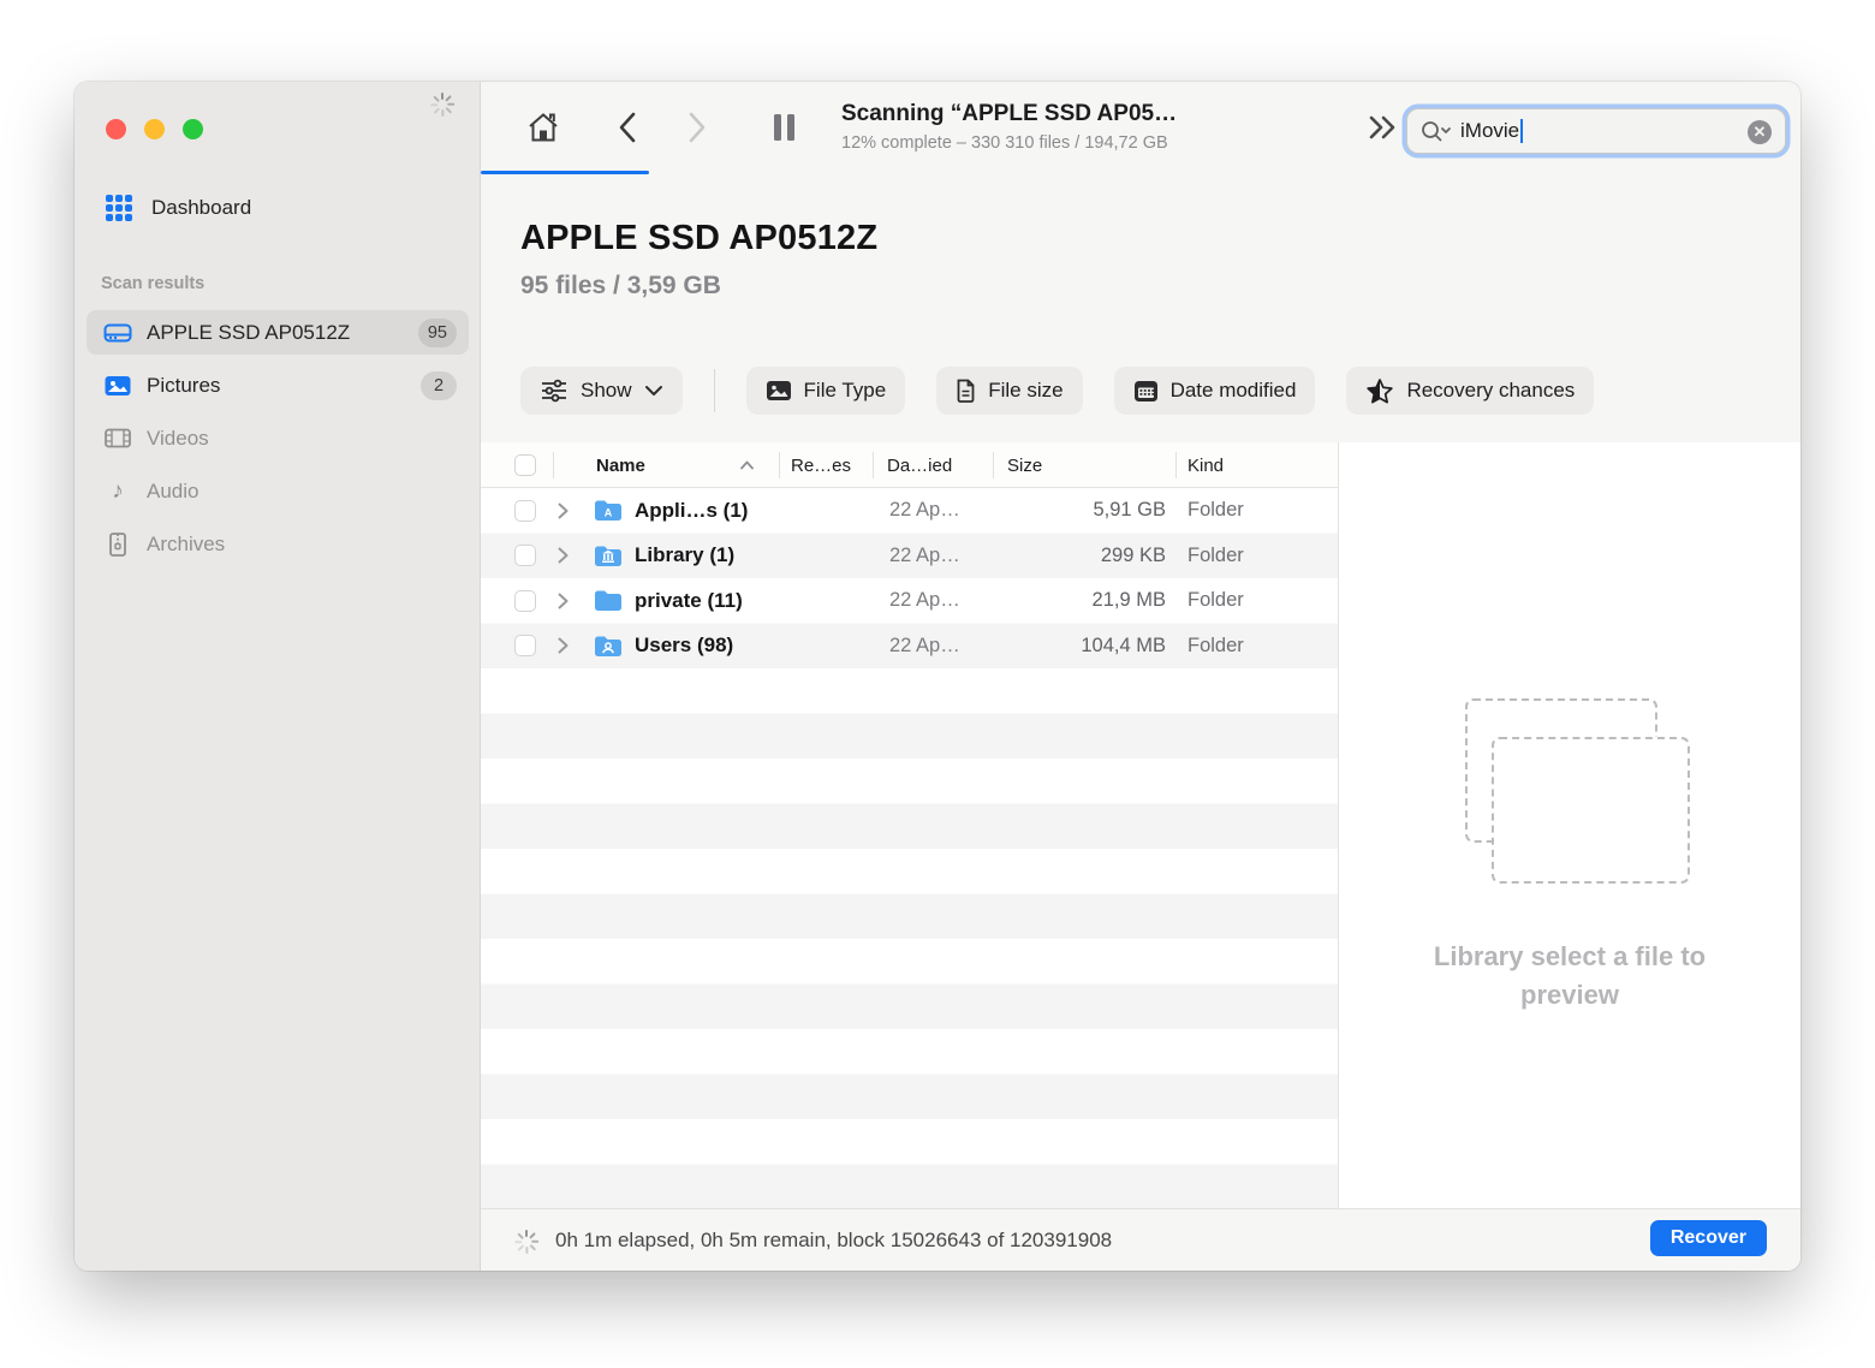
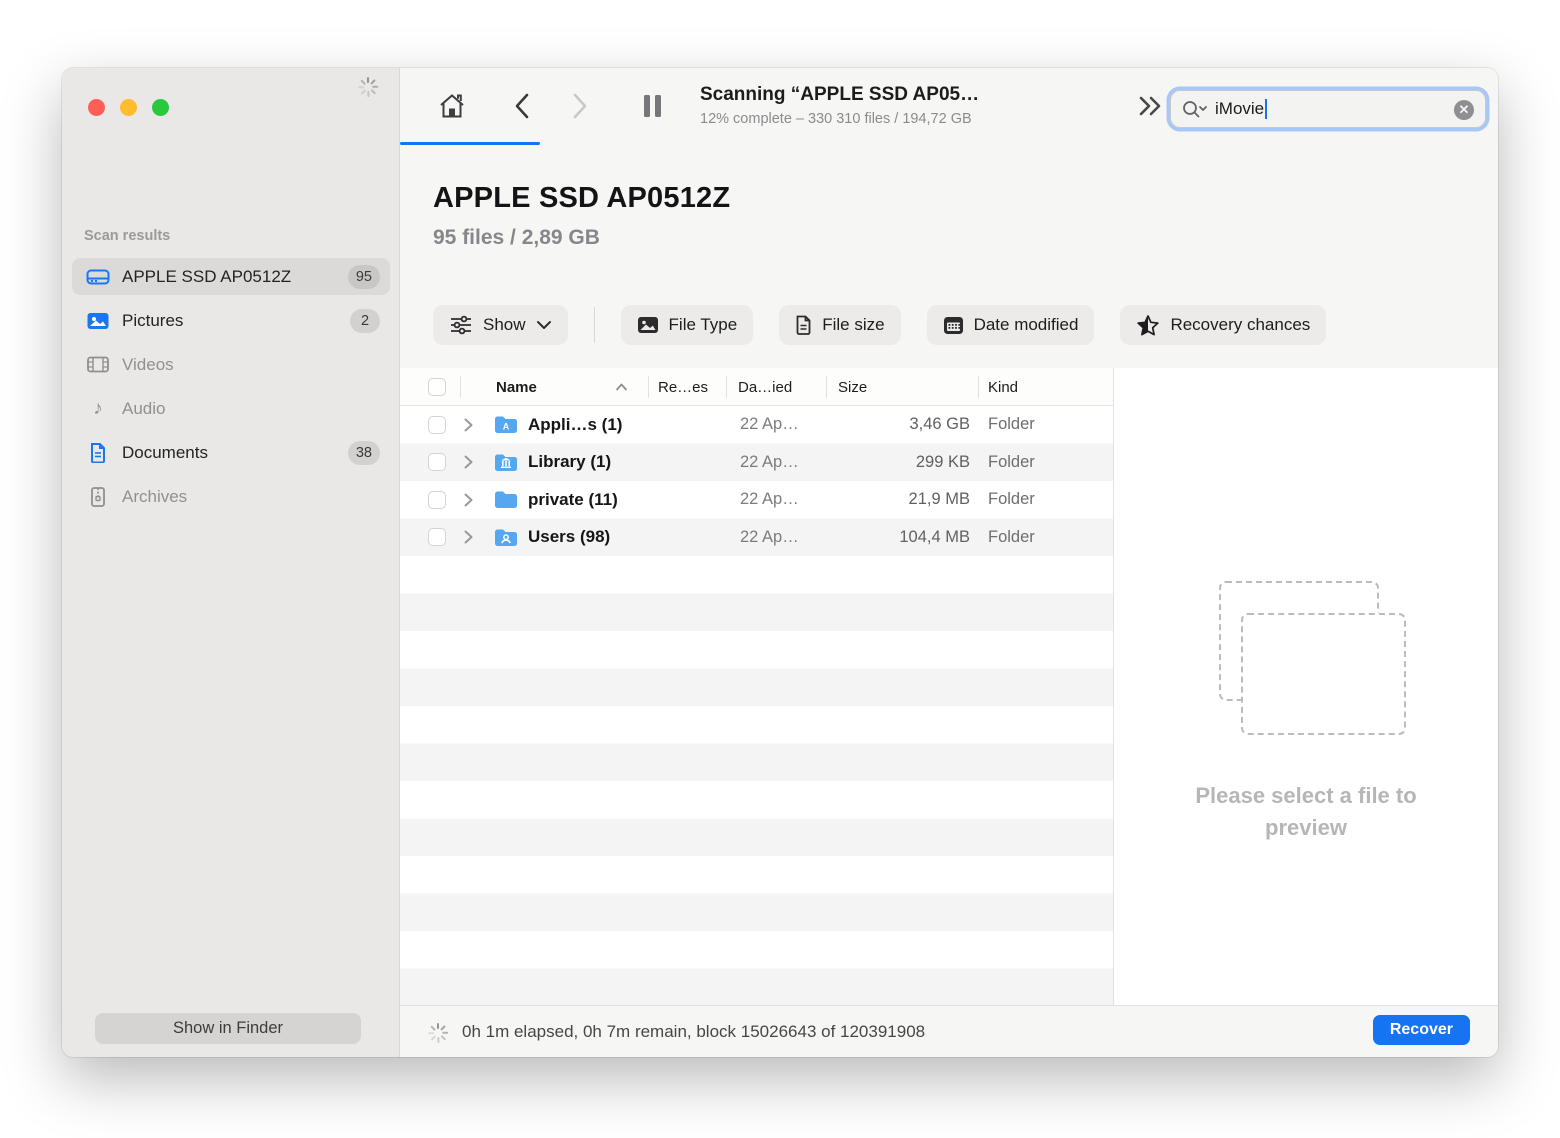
- Dashboard
  Scan results
  APPLE SSD AP0512Z
  95
  Pictures
  2
  Videos
  ♪
  Audio
+ Documents
+ 38
  Archives
+ Show in Finder
  Scanning “APPLE SSD AP05…
  12% complete – 330 310 files / 194,72 GB
  iMovie
  ✕
  APPLE SSD AP0512Z
- 95 files / 3,59 GB
+ 95 files / 2,89 GB
  Show
  File Type
  File size
  Date modified
  Recovery chances
  Name
  Re…es
  Da…ied
  Size
  Kind
  A
  Appli…s (1)
  22 Ap…
- 5,91 GB
+ 3,46 GB
  Folder
  Library (1)
  22 Ap…
  299 KB
  Folder
  private (11)
  22 Ap…
  21,9 MB
  Folder
  Users (98)
  22 Ap…
  104,4 MB
  Folder
- Library select a file to preview
+ Please select a file to preview
- 0h 1m elapsed, 0h 5m remain, block 15026643 of 120391908
+ 0h 1m elapsed, 0h 7m remain, block 15026643 of 120391908
  Recover
